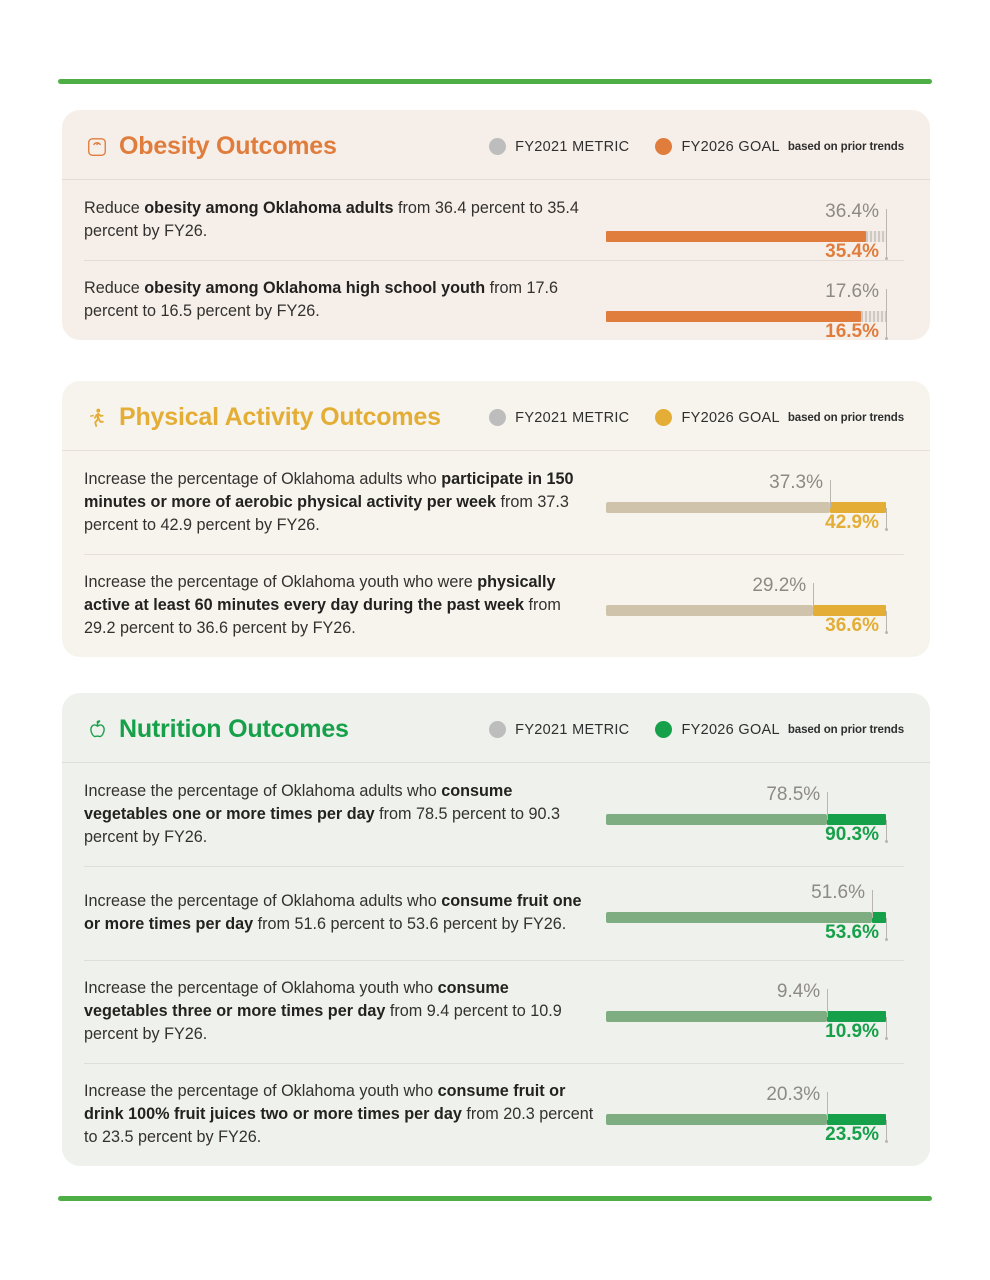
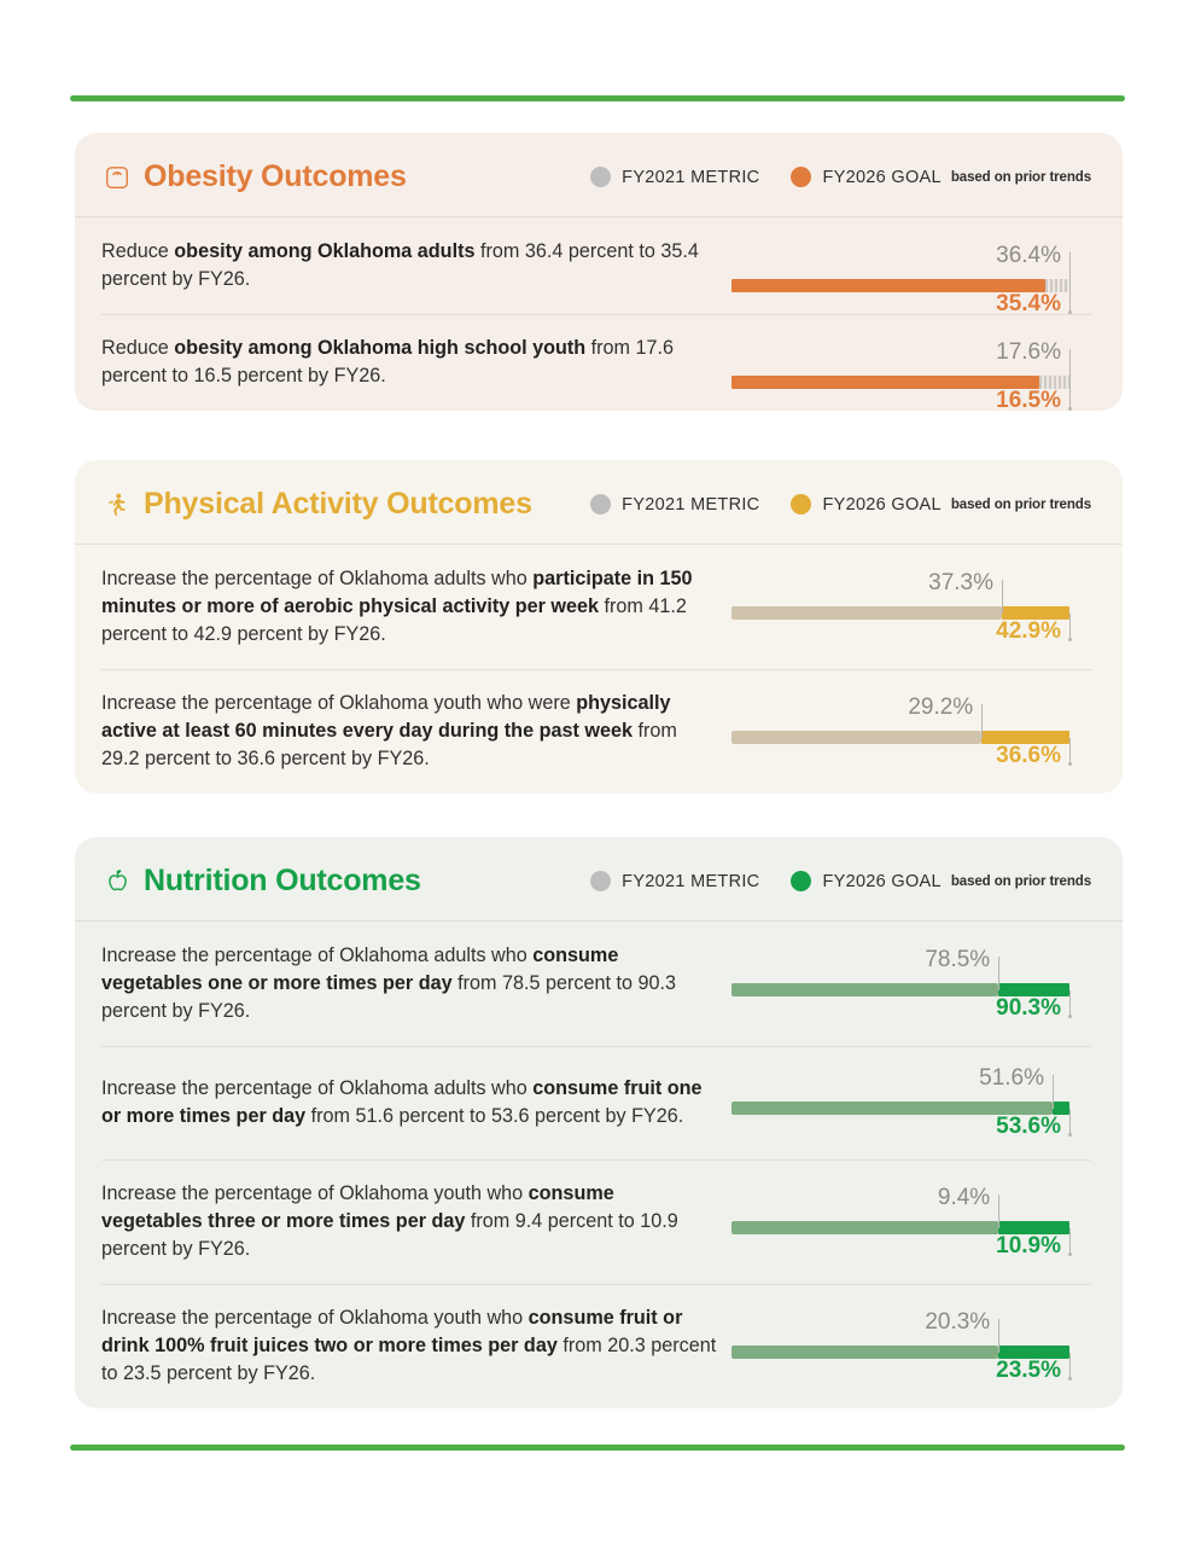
  Obesity Outcomes
  FY2021 METRIC
  FY2026 GOAL
  based on prior trends
  Reduce obesity among Oklahoma adults from 36.4 percent to 35.4 percent by FY26.
  36.4%
  35.4%
  Reduce obesity among Oklahoma high school youth from 17.6 percent to 16.5 percent by FY26.
  17.6%
  16.5%
  Physical Activity Outcomes
  FY2021 METRIC
  FY2026 GOAL
  based on prior trends
- Increase the percentage of Oklahoma adults who participate in 150 minutes or more of aerobic physical activity per week from 37.3 percent to 42.9 percent by FY26.
+ Increase the percentage of Oklahoma adults who participate in 150 minutes or more of aerobic physical activity per week from 41.2 percent to 42.9 percent by FY26.
  37.3%
  42.9%
  Increase the percentage of Oklahoma youth who were physically active at least 60 minutes every day during the past week from 29.2 percent to 36.6 percent by FY26.
  29.2%
  36.6%
  Nutrition Outcomes
  FY2021 METRIC
  FY2026 GOAL
  based on prior trends
  Increase the percentage of Oklahoma adults who consume vegetables one or more times per day from 78.5 percent to 90.3 percent by FY26.
  78.5%
  90.3%
  Increase the percentage of Oklahoma adults who consume fruit one or more times per day from 51.6 percent to 53.6 percent by FY26.
  51.6%
  53.6%
  Increase the percentage of Oklahoma youth who consume vegetables three or more times per day from 9.4 percent to 10.9 percent by FY26.
  9.4%
  10.9%
  Increase the percentage of Oklahoma youth who consume fruit or drink 100% fruit juices two or more times per day from 20.3 percent to 23.5 percent by FY26.
  20.3%
  23.5%
